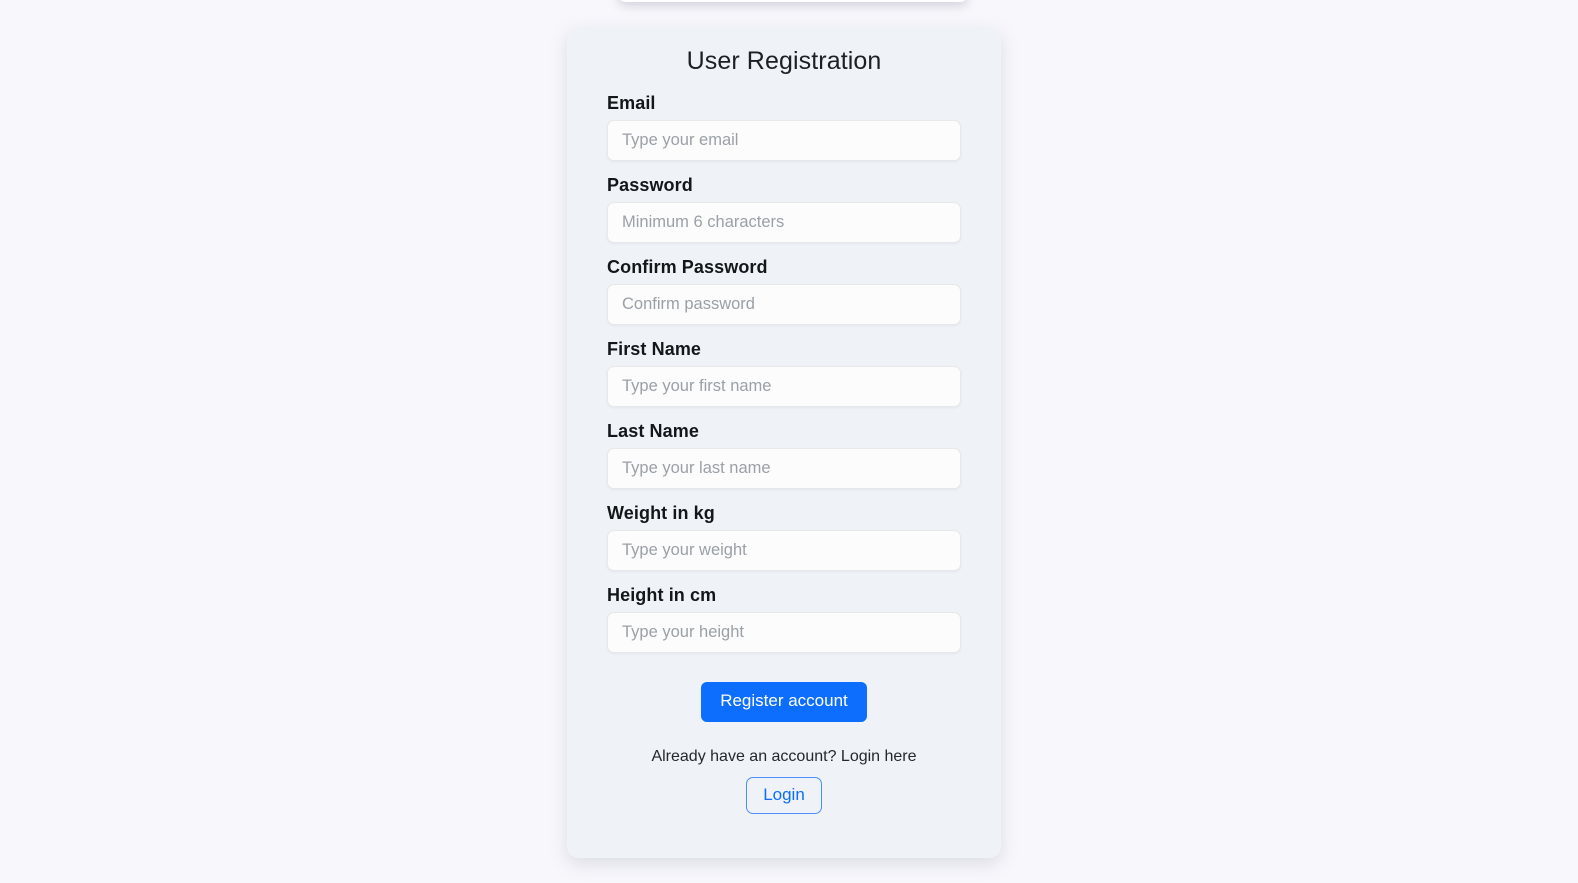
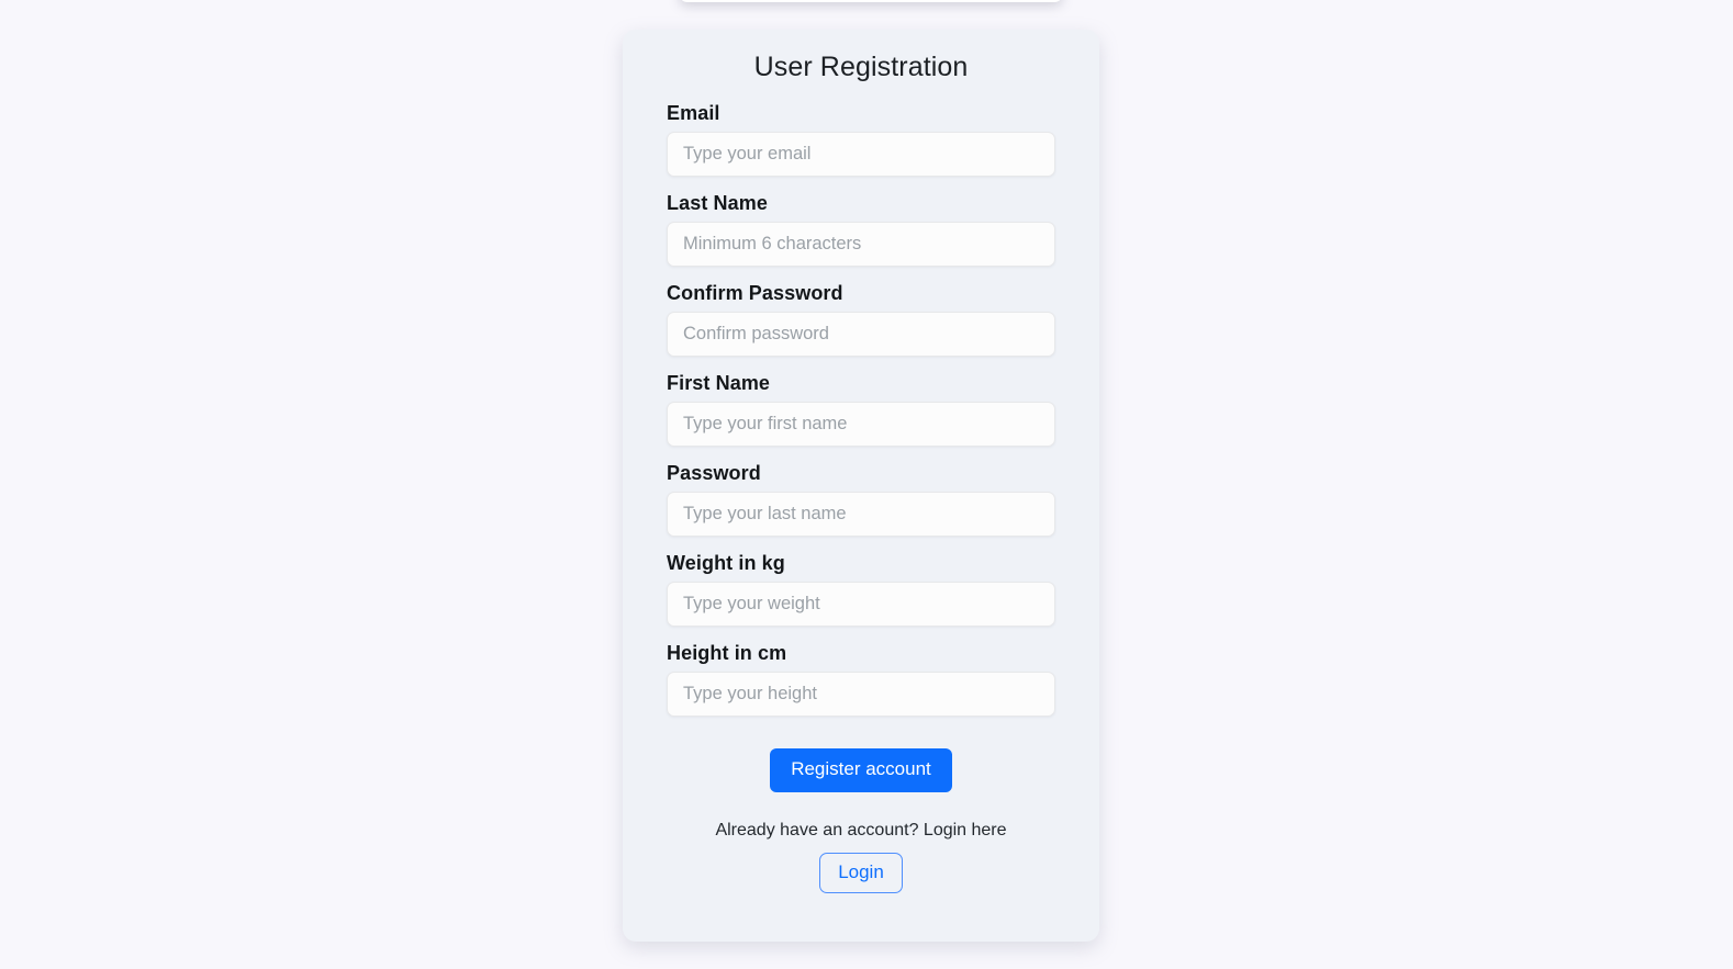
  User Registration
  Email
  Type your email
- Password
+ Last Name
  Minimum 6 characters
  Confirm Password
  Confirm password
  First Name
  Type your first name
- Last Name
+ Password
  Type your last name
  Weight in kg
  Type your weight
  Height in cm
  Type your height
  Register account
  Already have an account? Login here
  Login
